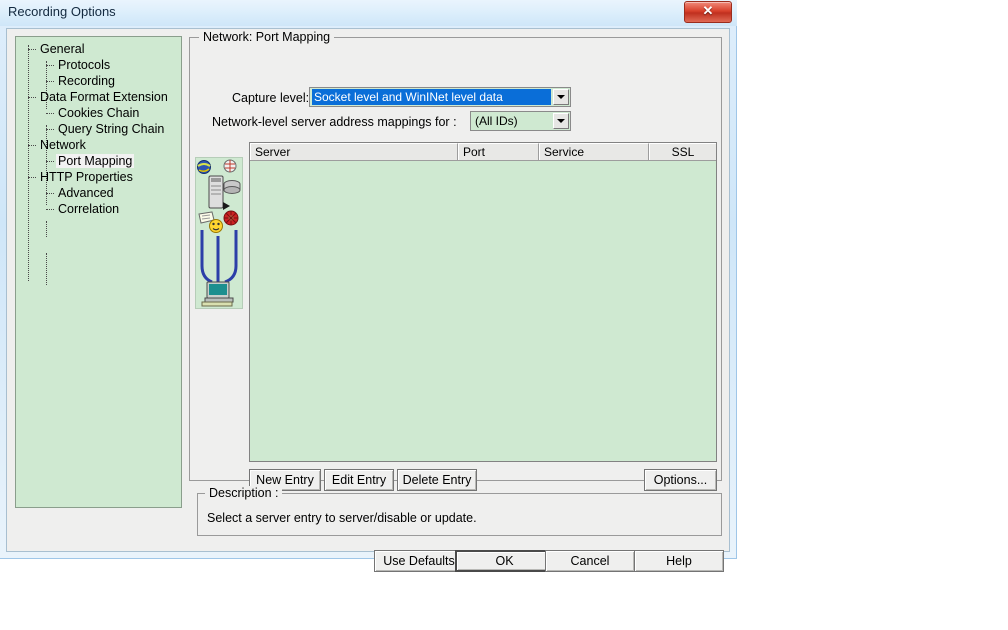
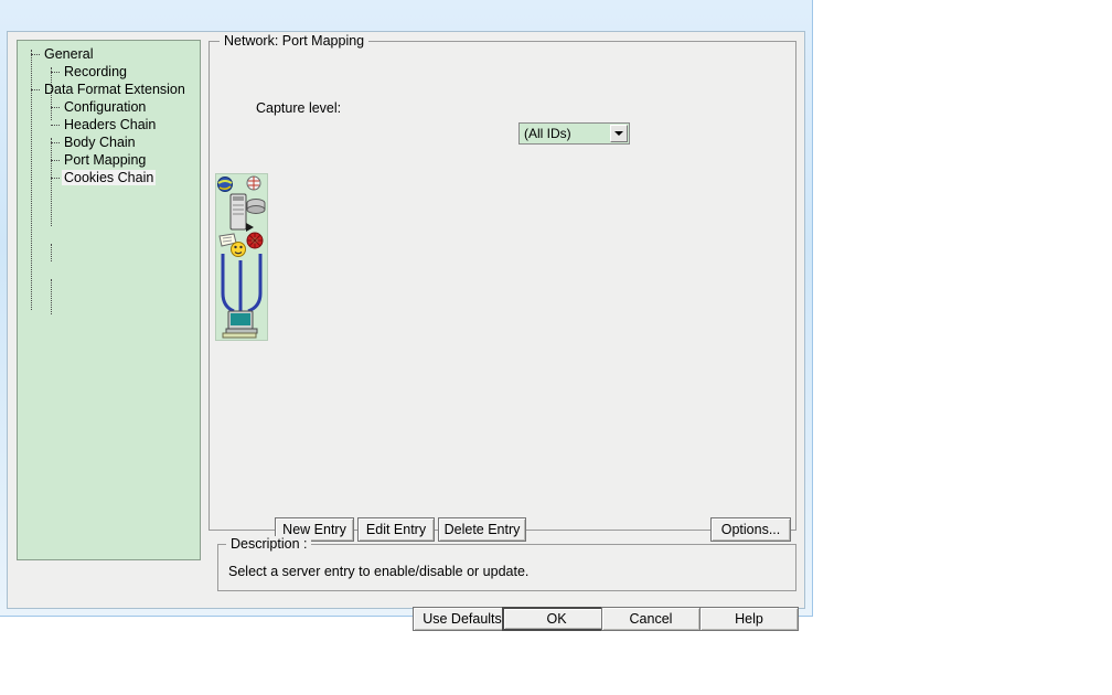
- Recording Options
- ✕
  General
- Protocols
  Recording
  Data Format Extension
+ Configuration
+ Headers Chain
+ Body Chain
- Cookies Chain
+ Port Mapping
- Query String Chain
- Network
- Port Mapping
+ Cookies Chain
- HTTP Properties
- Advanced
- Correlation
  Network: Port Mapping
  Capture level:
- Socket level and WinINet level data
- Network-level server address mappings for :
  (All IDs)
- Server
- Port
- Service
- SSL
  New Entry
  Edit Entry
  Delete Entry
  Options...
  Description :
- Select a server entry to server/disable or update.
+ Select a server entry to enable/disable or update.
  Use Defaults
  OK
  Cancel
  Help
